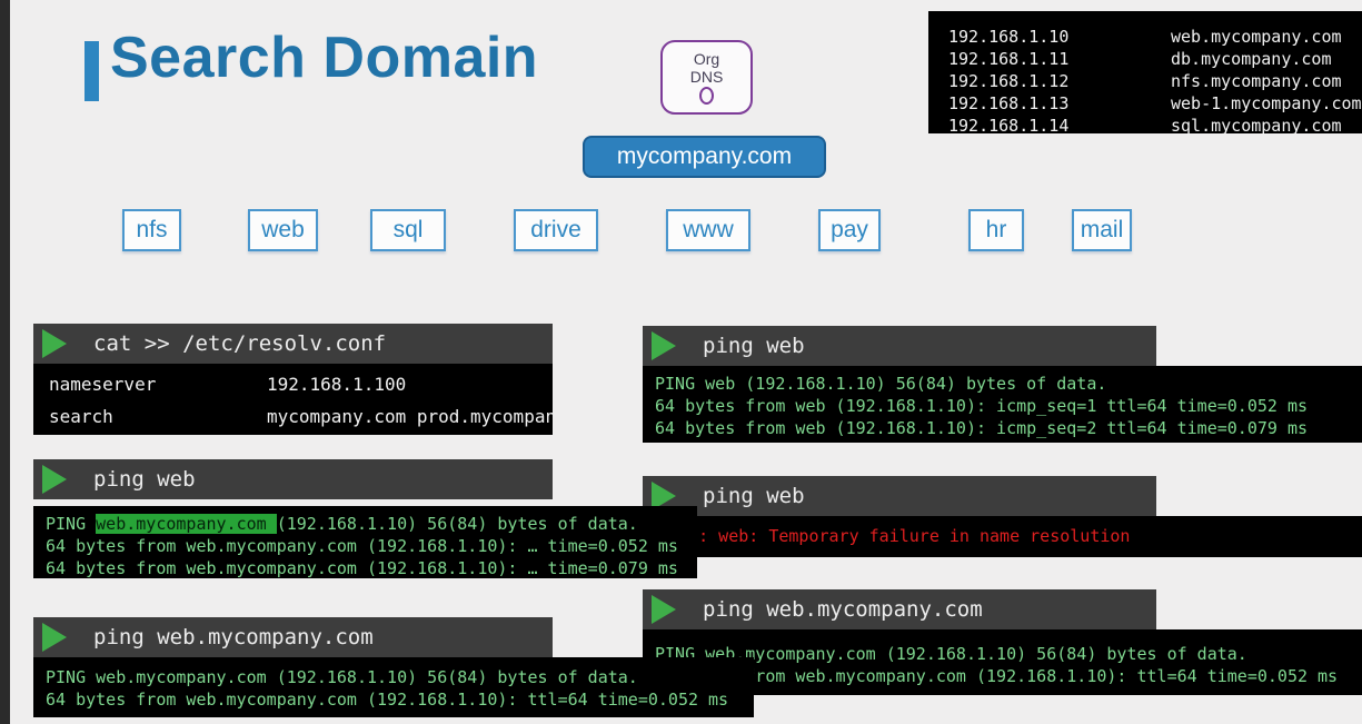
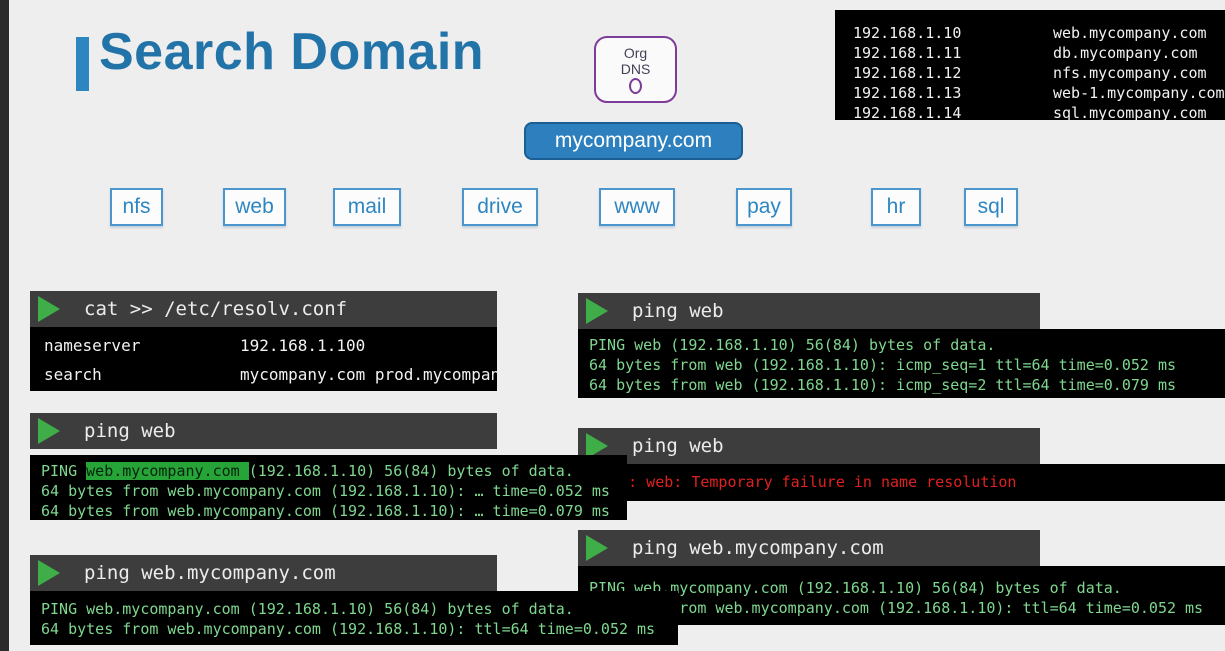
  Search Domain
  Org
  DNS
  192.168.1.10 web.mycompany.com
  192.168.1.11 db.mycompany.com
  192.168.1.12 nfs.mycompany.com
  192.168.1.13 web-1.mycompany.com
  192.168.1.14 sql.mycompany.com
  mycompany.com
  nfs
  web
- sql
+ mail
  drive
  www
  pay
  hr
- mail
+ sql
  cat >> /etc/resolv.conf
  nameserver 192.168.1.100
  search mycompany.com prod.mycompan
  ping web
  PING web (192.168.1.10) 56(84) bytes of data.
  64 bytes from web (192.168.1.10): icmp_seq=1 ttl=64 time=0.052 ms
  64 bytes from web (192.168.1.10): icmp_seq=2 ttl=64 time=0.079 ms
  ping web
  PING web.mycompany.com (192.168.1.10) 56(84) bytes of data.
  64 bytes from web.mycompany.com (192.168.1.10): … time=0.052 ms
  64 bytes from web.mycompany.com (192.168.1.10): … time=0.079 ms
  ping web
  : web: Temporary failure in name resolution
  ping web.mycompany.com
  PING web.mycompany.com (192.168.1.10) 56(84) bytes of data.
  rom web.mycompany.com (192.168.1.10): ttl=64 time=0.052 ms
  ping web.mycompany.com
  PING web.mycompany.com (192.168.1.10) 56(84) bytes of data.
  64 bytes from web.mycompany.com (192.168.1.10): ttl=64 time=0.052 ms
